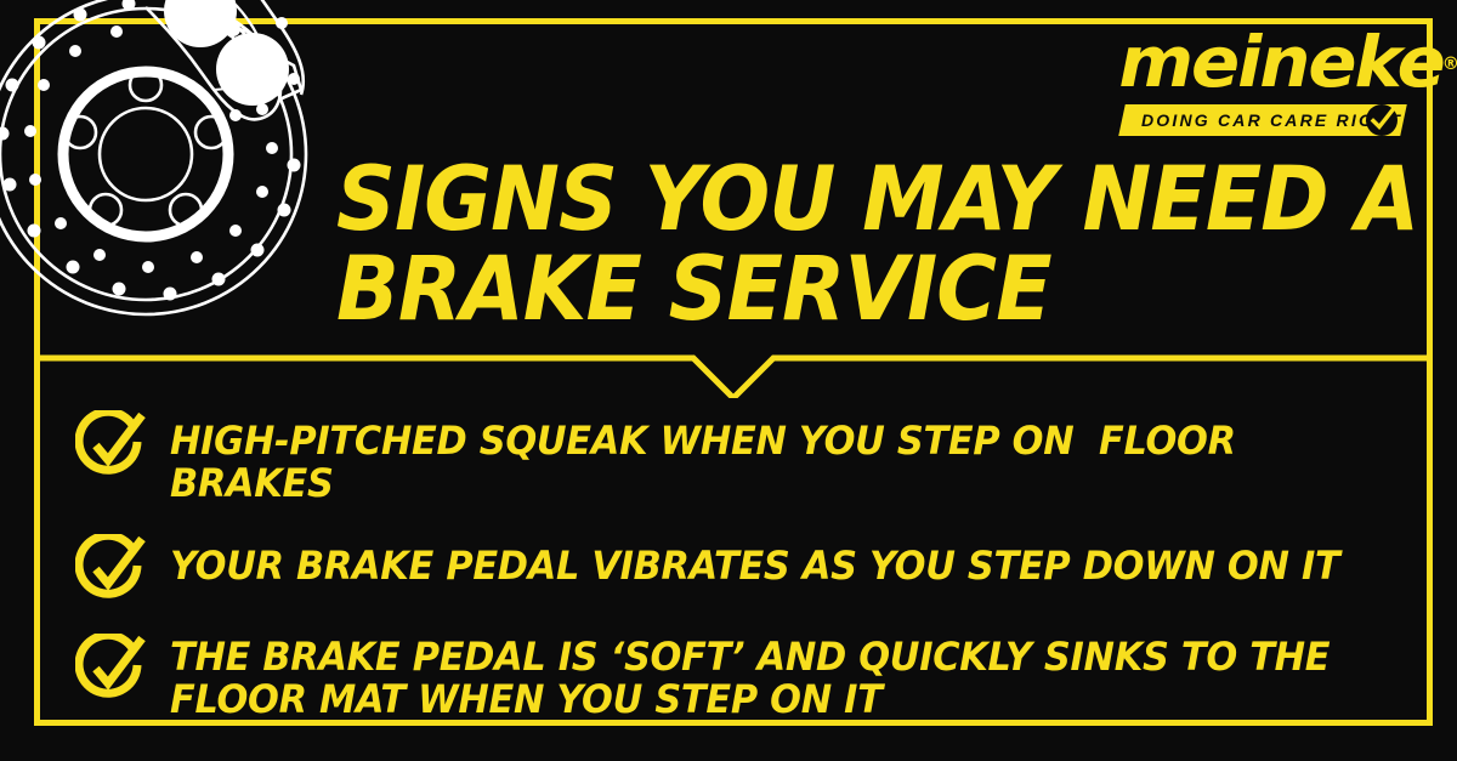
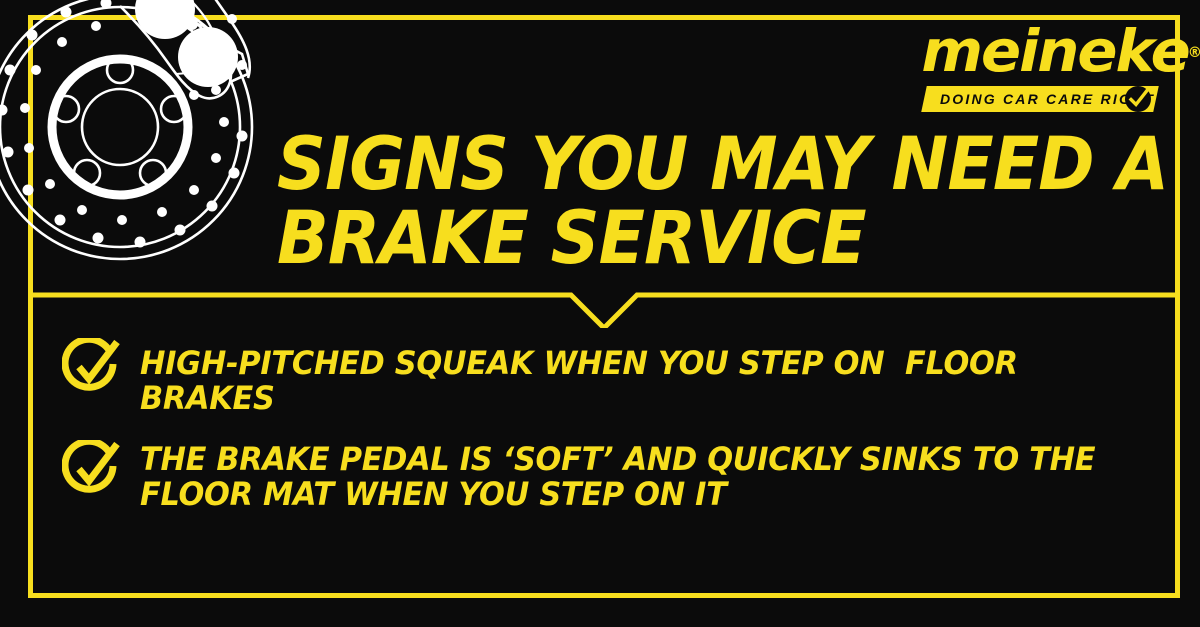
  meineke
  ®
  DOING CAR CARE RI
  SIGNS YOU MAY NEED A
  BRAKE SERVICE
  HIGH-PITCHED SQUEAK WHEN YOU STEP ON FLOOR BRAKES
- YOUR BRAKE PEDAL VIBRATES AS YOU STEP DOWN ON IT
  THE BRAKE PEDAL IS ‘SOFT’ AND QUICKLY SINKS TO THE
  FLOOR MAT WHEN YOU STEP ON IT
